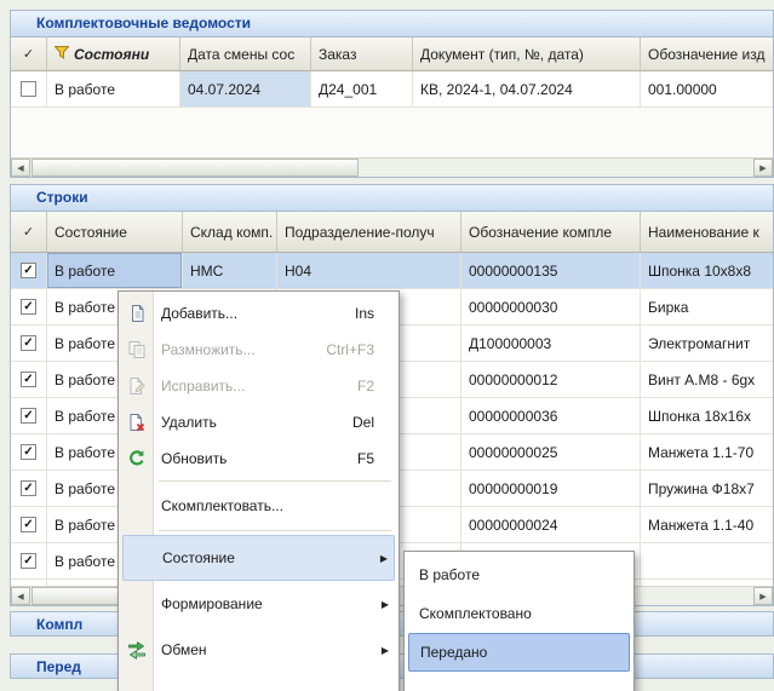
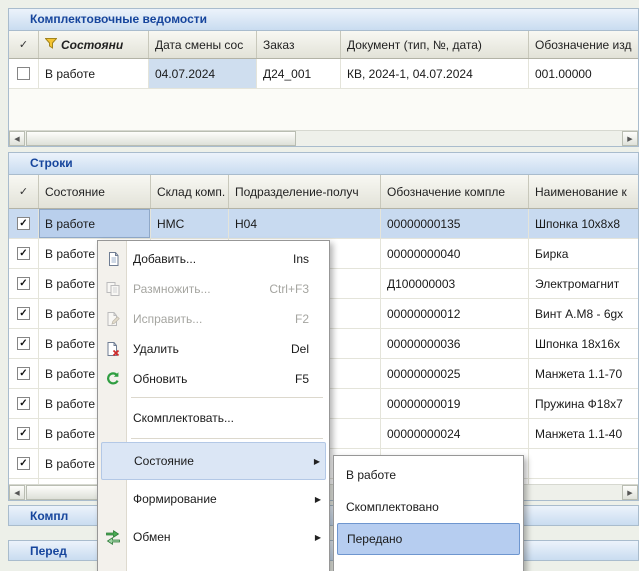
  Комплектовочные ведомости
  ✓
  Состояни
  Дата смены сос
  Заказ
  Документ (тип, №, дата)
  Обозначение изд
  В работе
  04.07.2024
  Д24_001
  КВ, 2024-1, 04.07.2024
  001.00000
  Строки
  ✓
  Состояние
  Склад комп.
  Подразделение-получ
  Обозначение компле
  Наименование к
  ✓
  В работе
  НМС
  Н04
  00000000135
  Шпонка 10х8х8
  ✓
  В работе
- 00000000030
+ 00000000040
  Бирка
  ✓
  В работе
  Д100000003
  Электромагнит
  ✓
  В работе
  00000000012
  Винт А.М8 - 6gх
  ✓
  В работе
  00000000036
  Шпонка 18х16х
  ✓
  В работе
  00000000025
  Манжета 1.1-70
  ✓
  В работе
  00000000019
  Пружина Ф18х7
  ✓
  В работе
  00000000024
  Манжета 1.1-40
  ✓
  В работе
  Компл
  Перед
  Добавить...
  Ins
  Размножить...
  Ctrl+F3
  Исправить...
  F2
  Удалить
  Del
  Обновить
  F5
  Скомплектовать...
  Состояние
  ▶
  Формирование
  ▶
  Обмен
  ▶
  В работе
  Скомплектовано
  Передано
